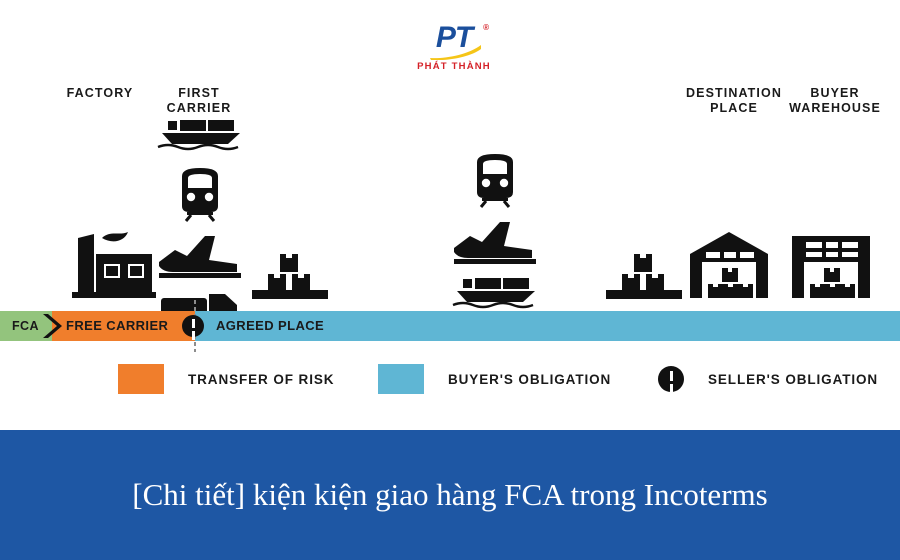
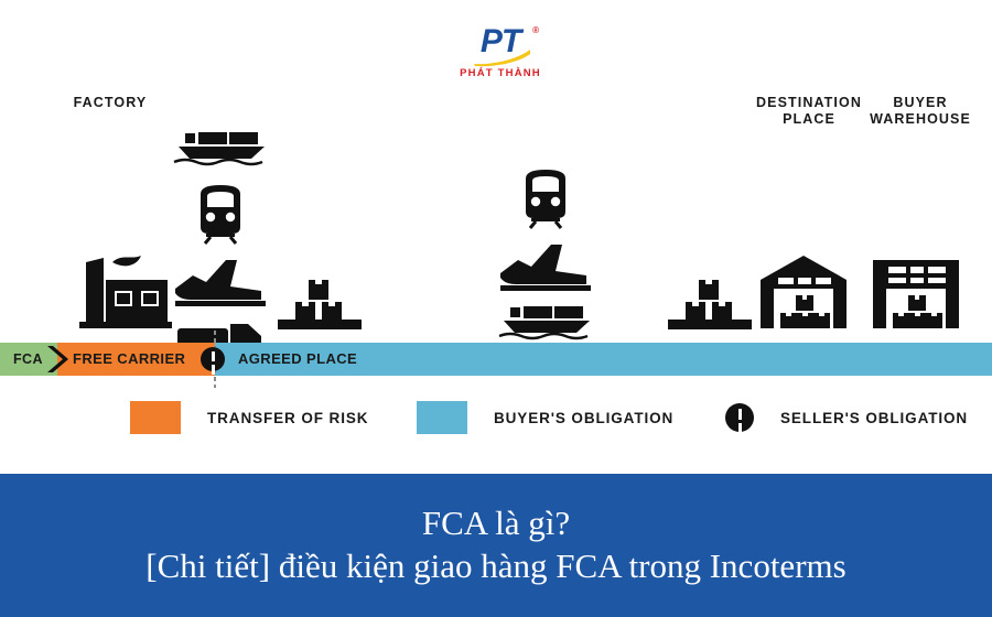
  PT
  ®
  PHÁT THÀNH
  FACTORY
- FIRST
- CARRIER
  DESTINATION
  PLACE
  BUYER
  WAREHOUSE
  FCA
  FREE CARRIER
  AGREED PLACE
  TRANSFER OF RISK
  BUYER'S OBLIGATION
  SELLER'S OBLIGATION
+ FCA là gì?
- [Chi tiết] kiện kiện giao hàng FCA trong Incoterms
+ [Chi tiết] điều kiện giao hàng FCA trong Incoterms
